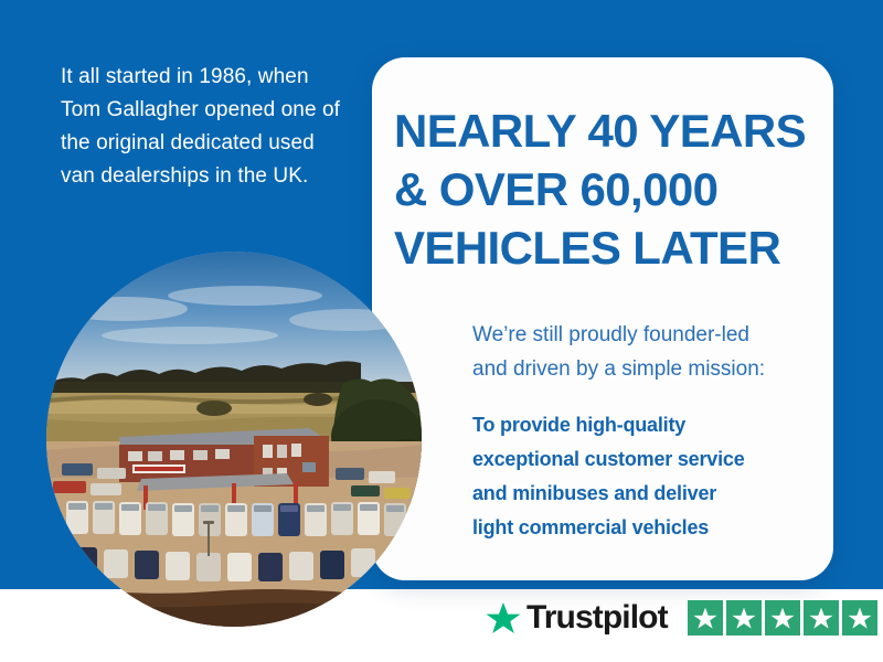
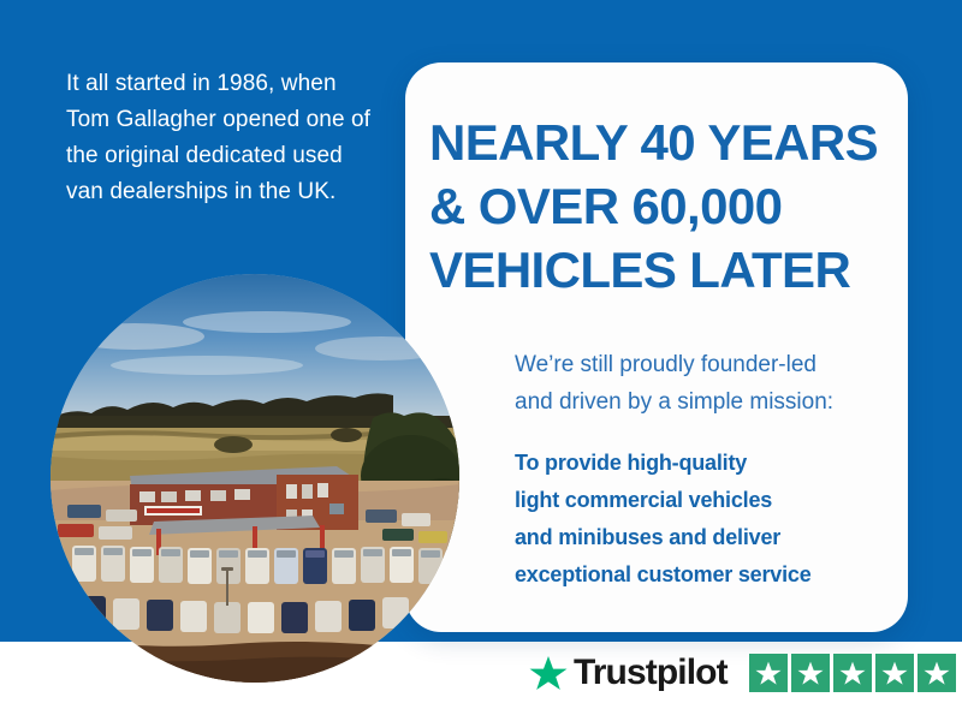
  It all started in 1986, when Tom Gallagher opened one of the original dedicated used van dealerships in the UK.
  NEARLY 40 YEARS
  & OVER 60,000
  VEHICLES LATER
  We’re still proudly founder-led
  and driven by a simple mission:
  To provide high-quality
- exceptional customer service
+ light commercial vehicles
  and minibuses and deliver
- light commercial vehicles
+ exceptional customer service
  Trustpilot
